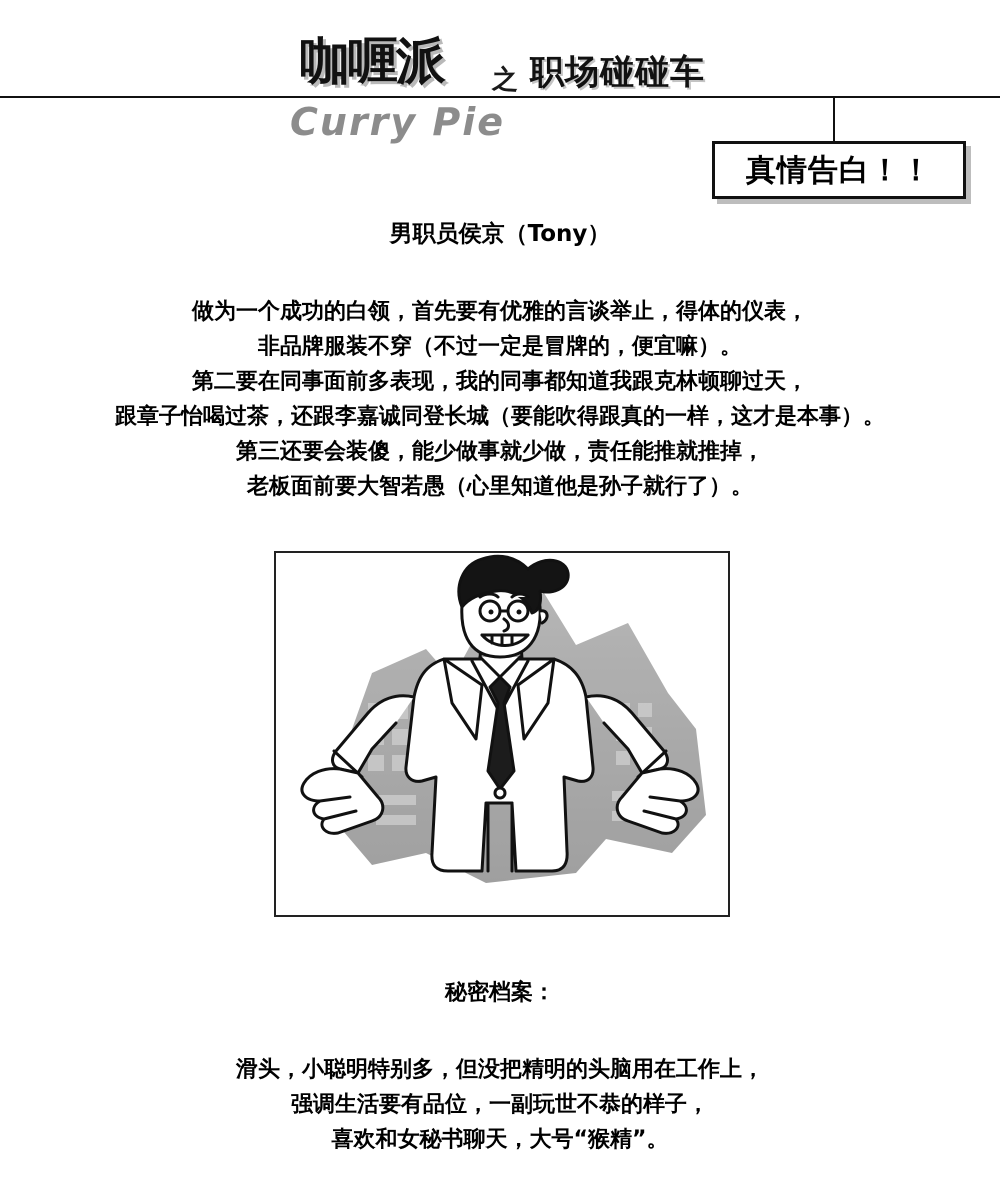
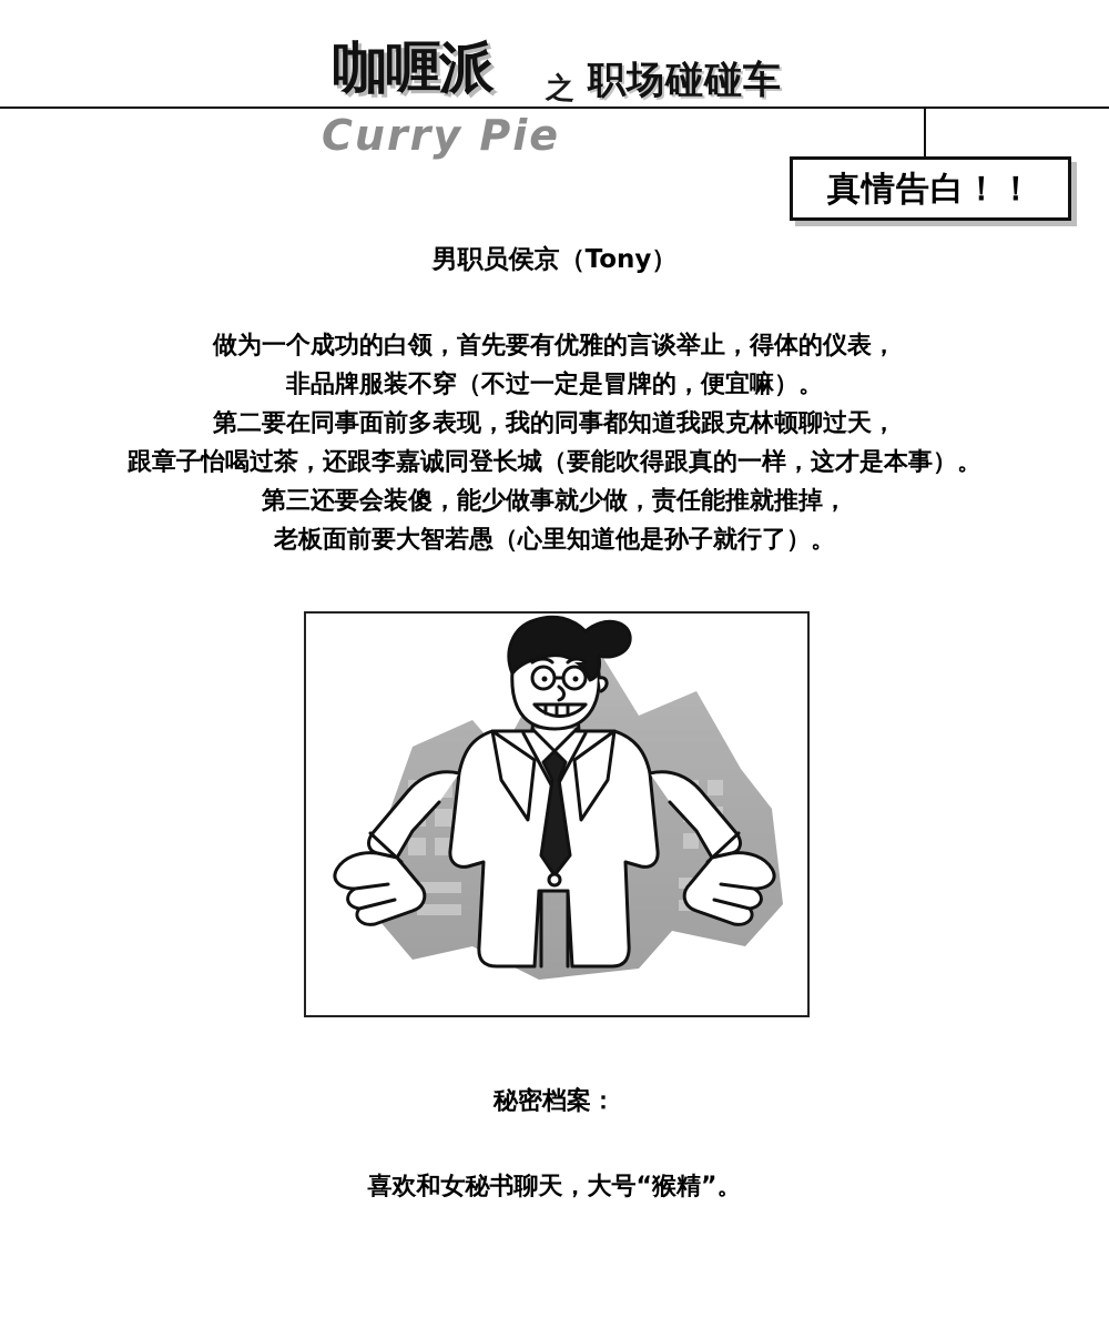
  咖喱派
  之
  职场碰碰车
  Curry Pie
  真情告白！！
  男职员侯京（Tony）
  做为一个成功的白领，首先要有优雅的言谈举止，得体的仪表，
  非品牌服装不穿（不过一定是冒牌的，便宜嘛）。
  第二要在同事面前多表现，我的同事都知道我跟克林顿聊过天，
  跟章子怡喝过茶，还跟李嘉诚同登长城（要能吹得跟真的一样，这才是本事）。
  第三还要会装傻，能少做事就少做，责任能推就推掉，
  老板面前要大智若愚（心里知道他是孙子就行了）。
  秘密档案：
- 滑头，小聪明特别多，但没把精明的头脑用在工作上，
- 强调生活要有品位，一副玩世不恭的样子，
  喜欢和女秘书聊天，大号“猴精”。
